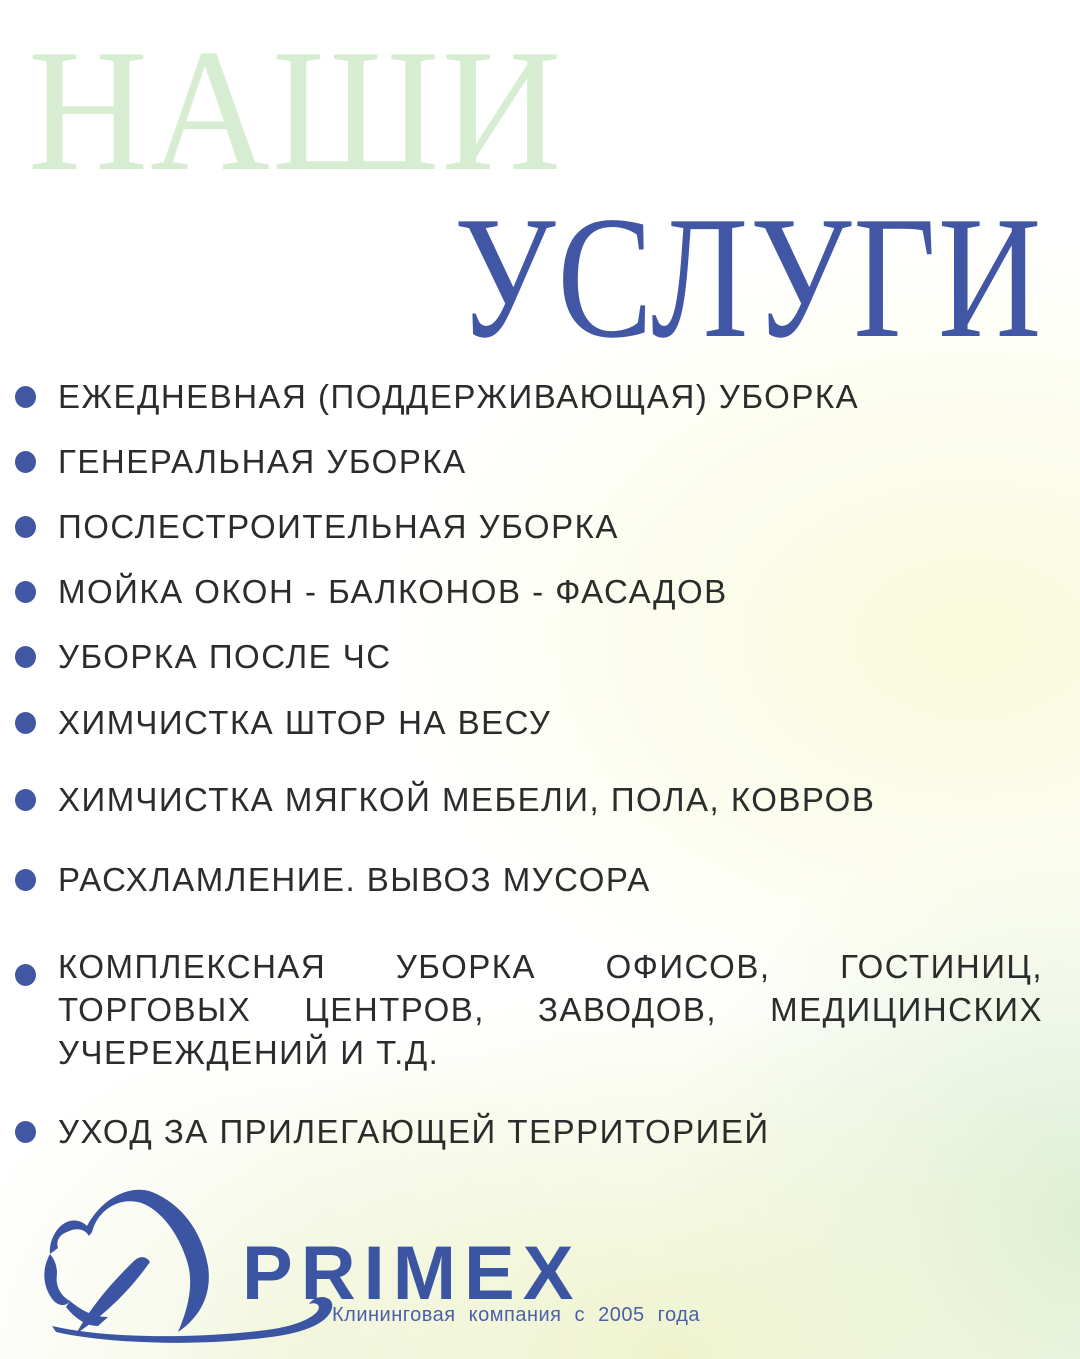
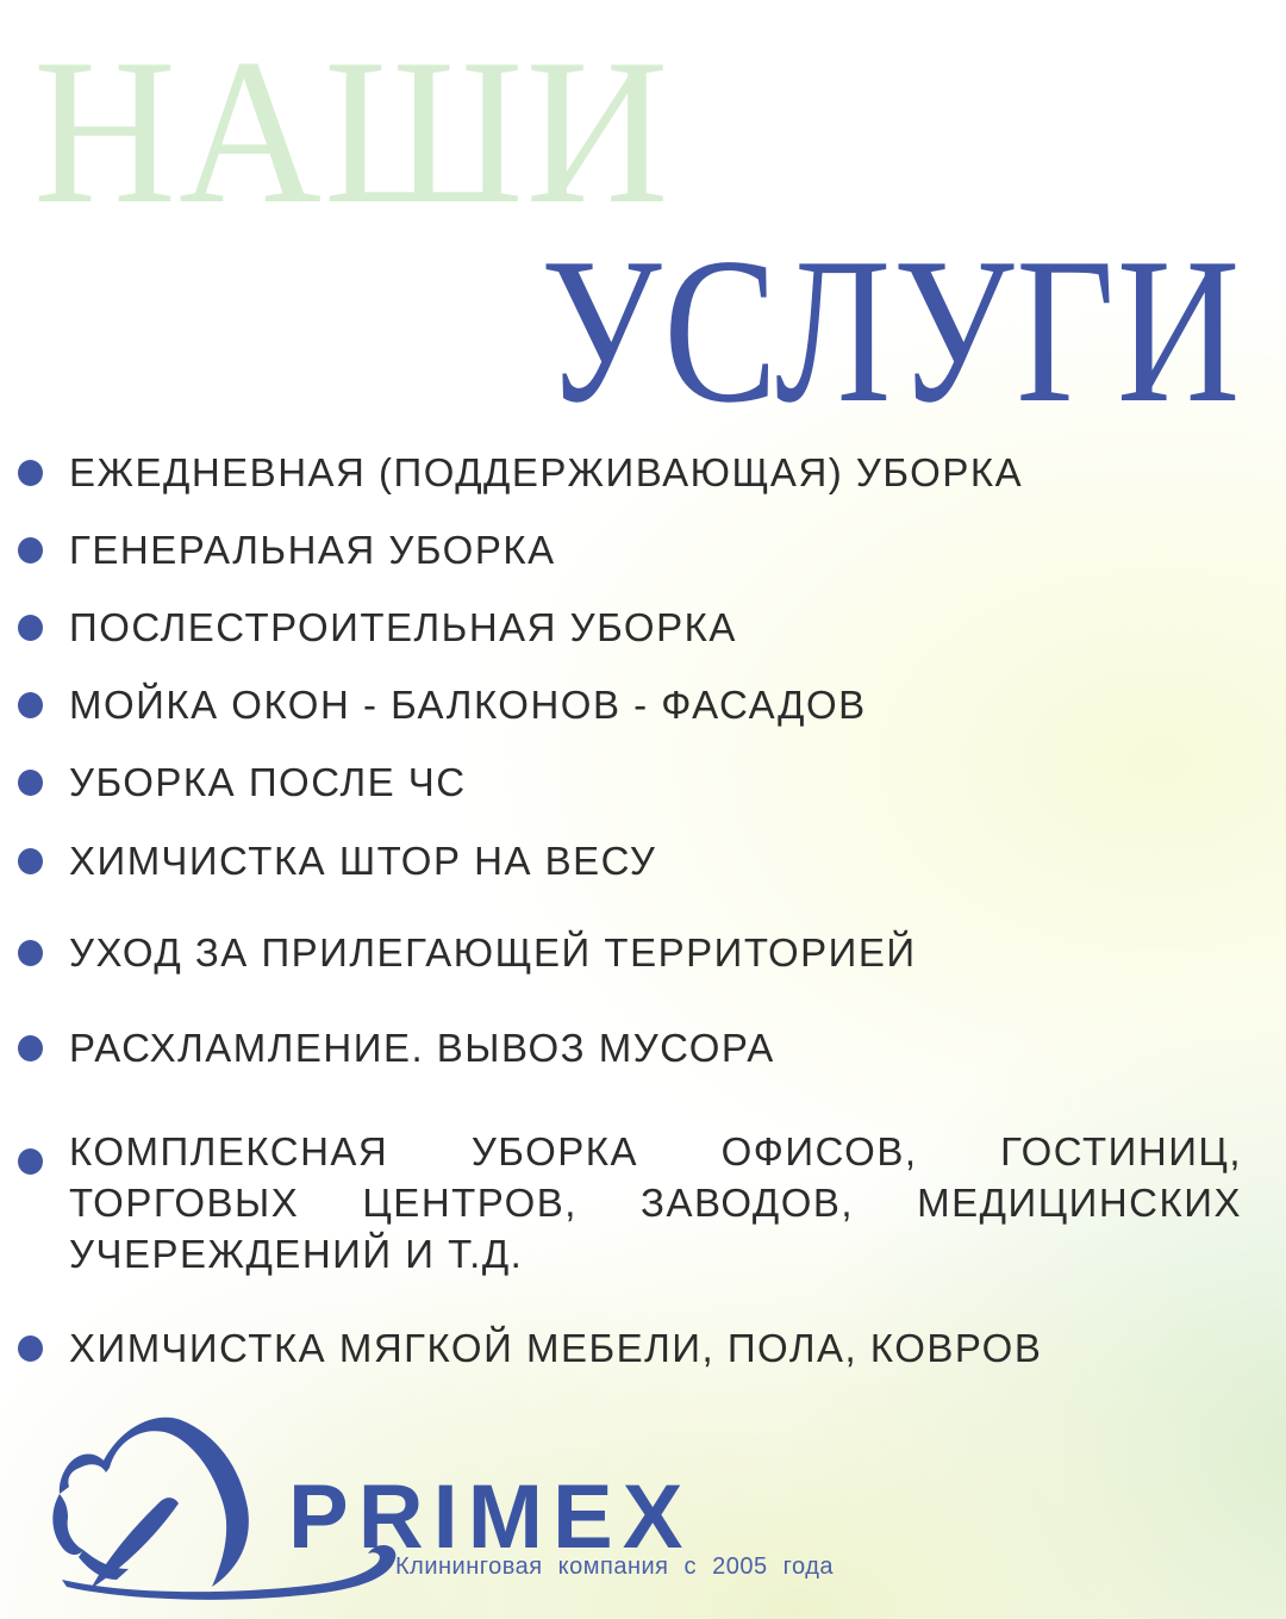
  НАШИ
  УСЛУГИ
  ЕЖЕДНЕВНАЯ (ПОДДЕРЖИВАЮЩАЯ) УБОРКА
  ГЕНЕРАЛЬНАЯ УБОРКА
  ПОСЛЕСТРОИТЕЛЬНАЯ УБОРКА
  МОЙКА ОКОН - БАЛКОНОВ - ФАСАДОВ
  УБОРКА ПОСЛЕ ЧС
  ХИМЧИСТКА ШТОР НА ВЕСУ
- ХИМЧИСТКА МЯГКОЙ МЕБЕЛИ, ПОЛА, КОВРОВ
+ УХОД ЗА ПРИЛЕГАЮЩЕЙ ТЕРРИТОРИЕЙ
  РАСХЛАМЛЕНИЕ. ВЫВОЗ МУСОРА
  КОМПЛЕКСНАЯ
  УБОРКА
  ОФИСОВ,
  ГОСТИНИЦ,
  ТОРГОВЫХ
  ЦЕНТРОВ,
  ЗАВОДОВ,
  МЕДИЦИНСКИХ
  УЧЕРЕЖДЕНИЙ И Т.Д.
- УХОД ЗА ПРИЛЕГАЮЩЕЙ ТЕРРИТОРИЕЙ
+ ХИМЧИСТКА МЯГКОЙ МЕБЕЛИ, ПОЛА, КОВРОВ
  PRIMEX
  Клининговая компания с 2005 года
